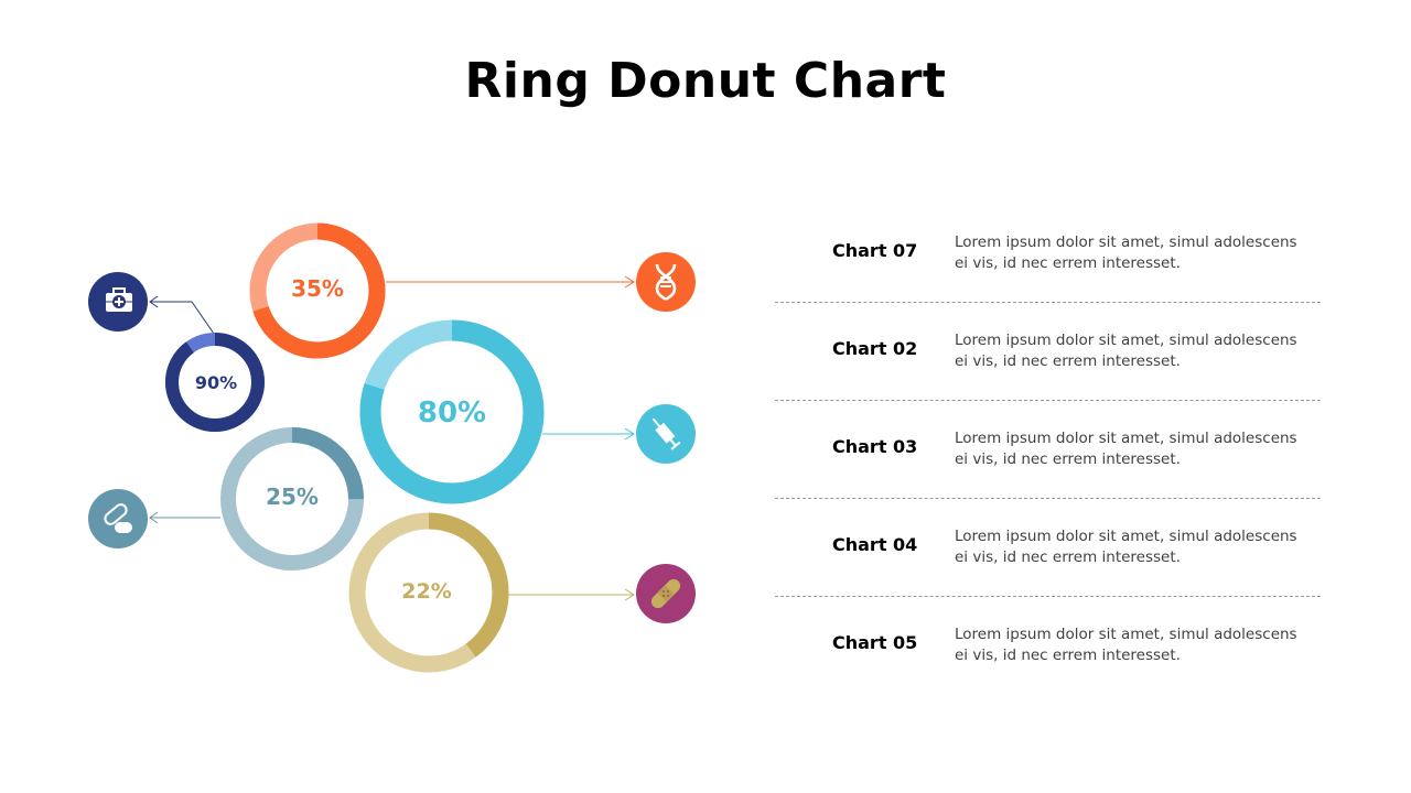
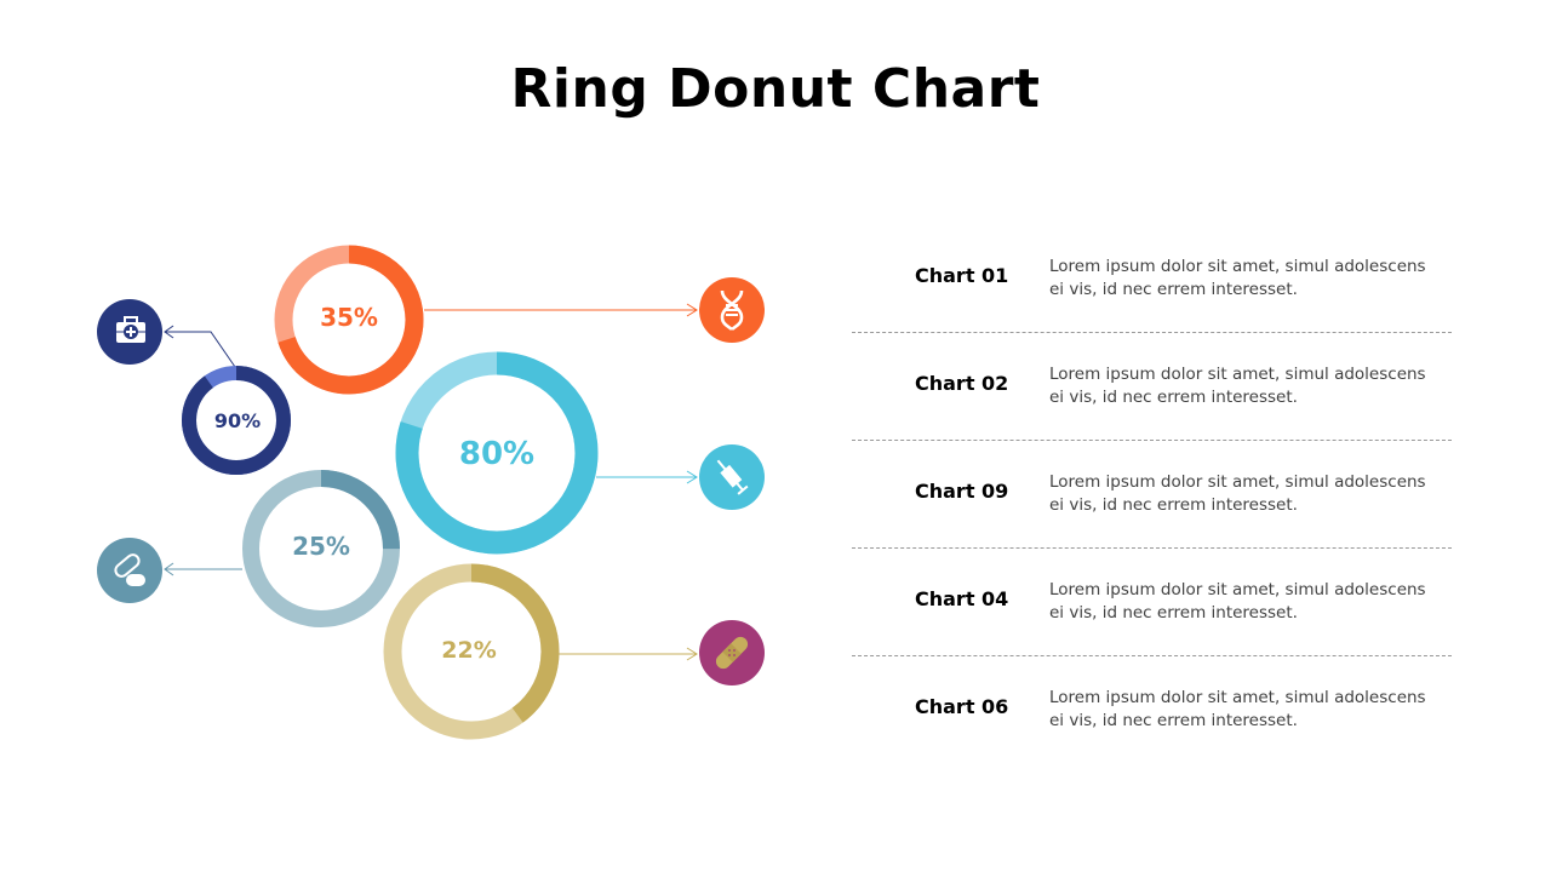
  Ring Donut Chart
  35%
  90%
  80%
  25%
  22%
- Chart 07
+ Chart 01
  Lorem ipsum dolor sit amet, simul adolescens ei vis, id nec errem interesset.
  Chart 02
  Lorem ipsum dolor sit amet, simul adolescens ei vis, id nec errem interesset.
- Chart 03
+ Chart 09
  Lorem ipsum dolor sit amet, simul adolescens ei vis, id nec errem interesset.
  Chart 04
  Lorem ipsum dolor sit amet, simul adolescens ei vis, id nec errem interesset.
- Chart 05
+ Chart 06
  Lorem ipsum dolor sit amet, simul adolescens ei vis, id nec errem interesset.
